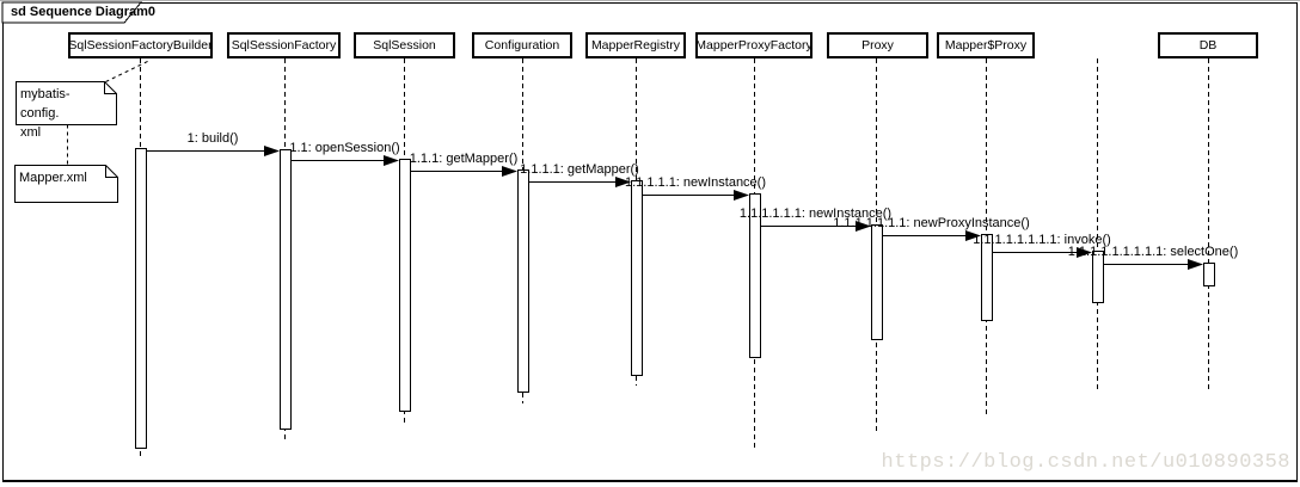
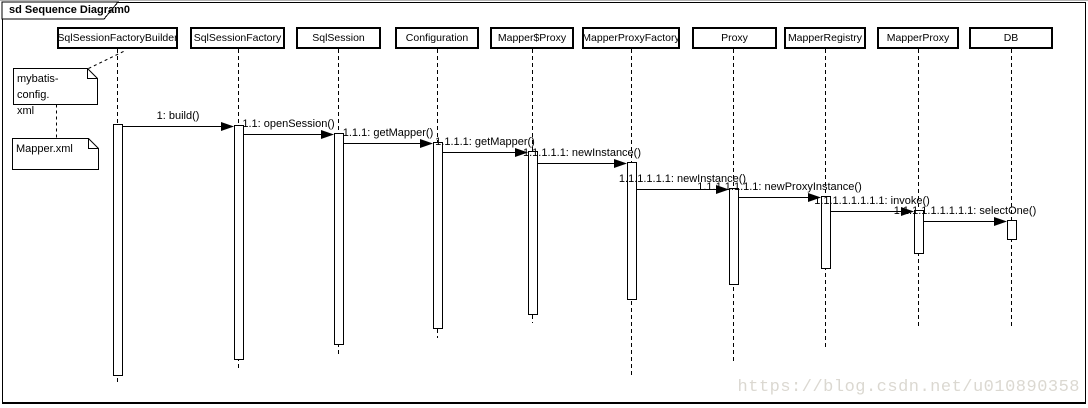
  sd Sequence Diagram0
  https://blog.csdn.net/u010890358
  1: build()
  1.1: openSession()
  1.1.1: getMapper()
  1.1.1.1: getMapper()
  1.1.1.1.1: newInstance()
  1.1.1.1.1.1: newInstance()
  1.1.1.1.1.1.1: newProxyInstance()
  1.1.1.1.1.1.1.1: invoke()
  1.1.1.1.1.1.1.1.1: selectOne()
  SqlSessionFactoryBuilder
  SqlSessionFactory
  SqlSession
  Configuration
- MapperRegistry
+ Mapper$Proxy
  MapperProxyFactory
  Proxy
- Mapper$Proxy
+ MapperRegistry
+ MapperProxy
  DB
  mybatis-config.
  xml
  Mapper.xml
